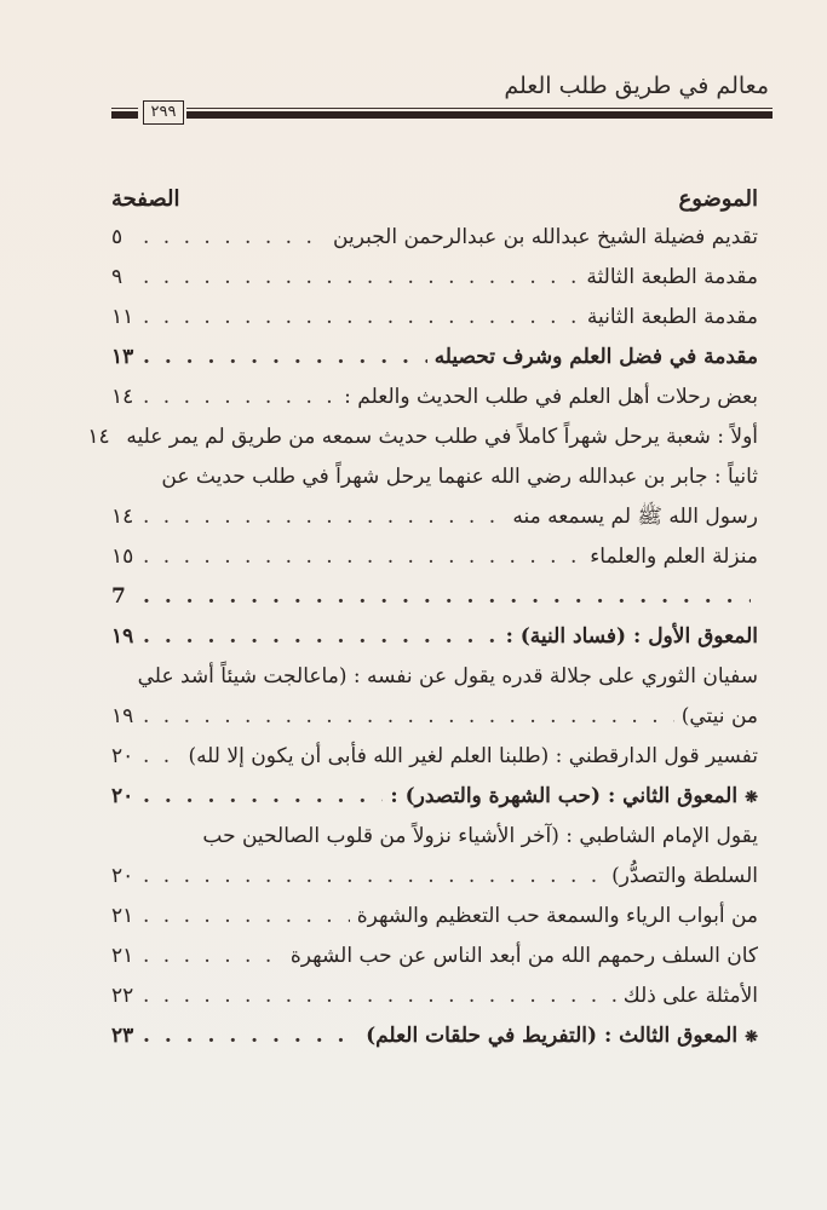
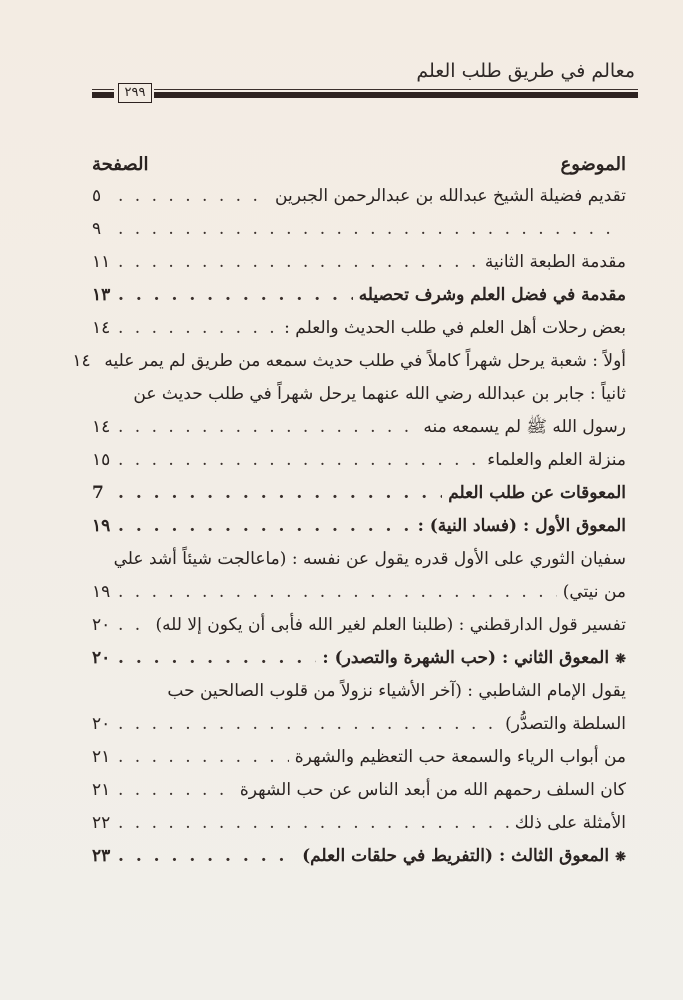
  معالم في طريق طلب العلم
  ٢٩٩
  الموضوع
  الصفحة
  تقديم فضيلة الشيخ عبدالله بن عبدالرحمن الجبرين
  ٥
- مقدمة الطبعة الثالثة
  ٩
  مقدمة الطبعة الثانية
  ١١
  مقدمة في فضل العلم وشرف تحصيله
  ١٣
  بعض رحلات أهل العلم في طلب الحديث والعلم :
  ١٤
  أولاً : شعبة يرحل شهراً كاملاً في طلب حديث سمعه من طريق لم يمر عليه
  ١٤
  ثانياً : جابر بن عبدالله رضي الله عنهما يرحل شهراً في طلب حديث عن
  رسول الله ﷺ لم يسمعه منه
  ١٤
  منزلة العلم والعلماء
  ١٥
+ المعوقات عن طلب العلم
  7
  المعوق الأول : (فساد النية) :
  ١٩
- سفيان الثوري على جلالة قدره يقول عن نفسه : (ماعالجت شيئاً أشد علي
+ سفيان الثوري على الأول قدره يقول عن نفسه : (ماعالجت شيئاً أشد علي
  من نيتي)
  ١٩
  تفسير قول الدارقطني : (طلبنا العلم لغير الله فأبى أن يكون إلا لله)
  ٢٠
  ❋
  المعوق الثاني : (حب الشهرة والتصدر) :
  ٢٠
  يقول الإمام الشاطبي : (آخر الأشياء نزولاً من قلوب الصالحين حب
  السلطة والتصدُّر)
  ٢٠
  من أبواب الرياء والسمعة حب التعظيم والشهرة
  ٢١
  كان السلف رحمهم الله من أبعد الناس عن حب الشهرة
  ٢١
  الأمثلة على ذلك
  ٢٢
  ❋
  المعوق الثالث : (التفريط في حلقات العلم)
  ٢٣
